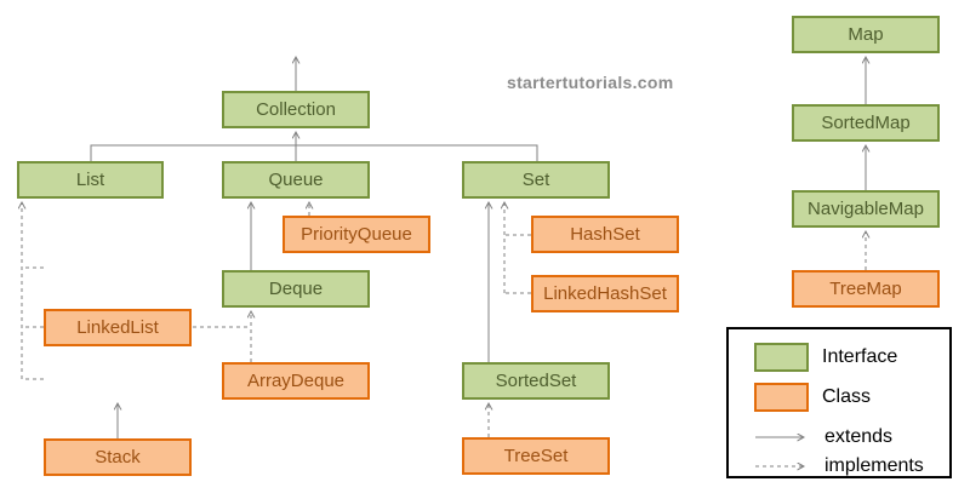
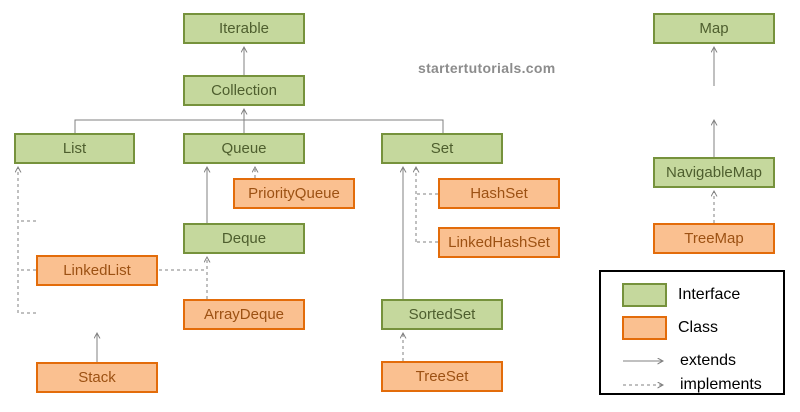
  startertutorials.com
+ Iterable
  Collection
  List
  Queue
  Set
  LinkedList
  Stack
  PriorityQueue
  Deque
  ArrayDeque
  HashSet
  LinkedHashSet
  SortedSet
  TreeSet
  Map
- SortedMap
  NavigableMap
  TreeMap
  Interface
  Class
  extends
  implements
